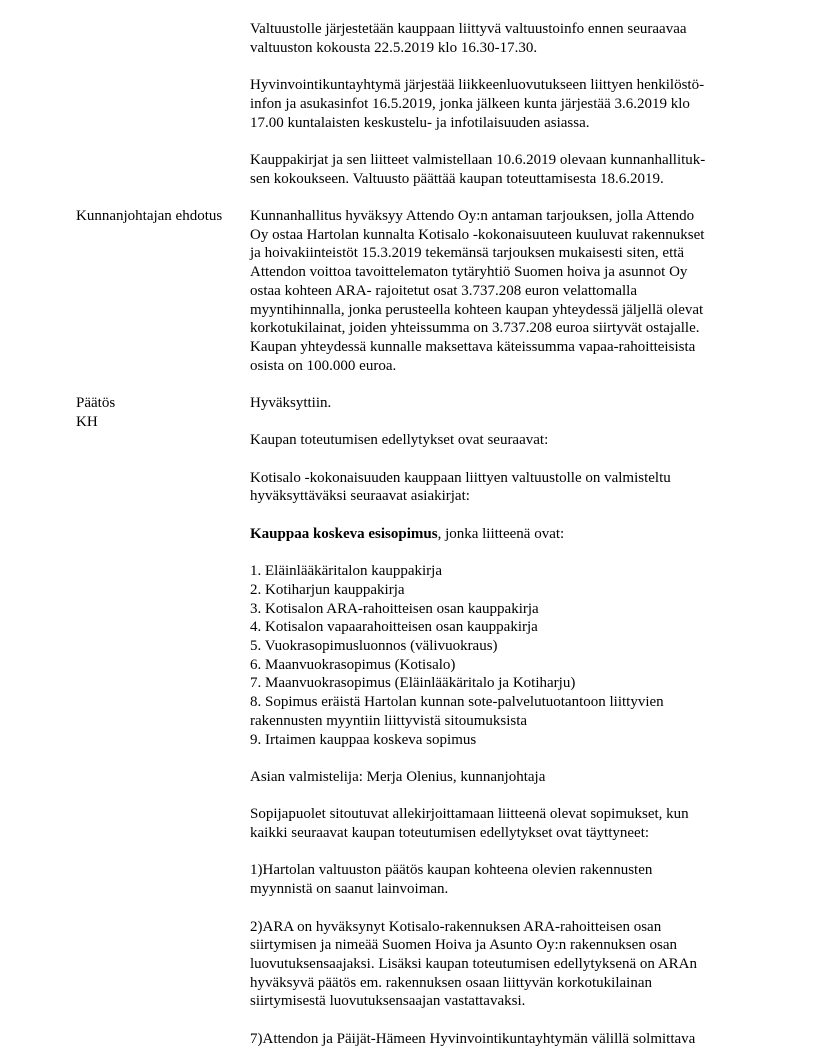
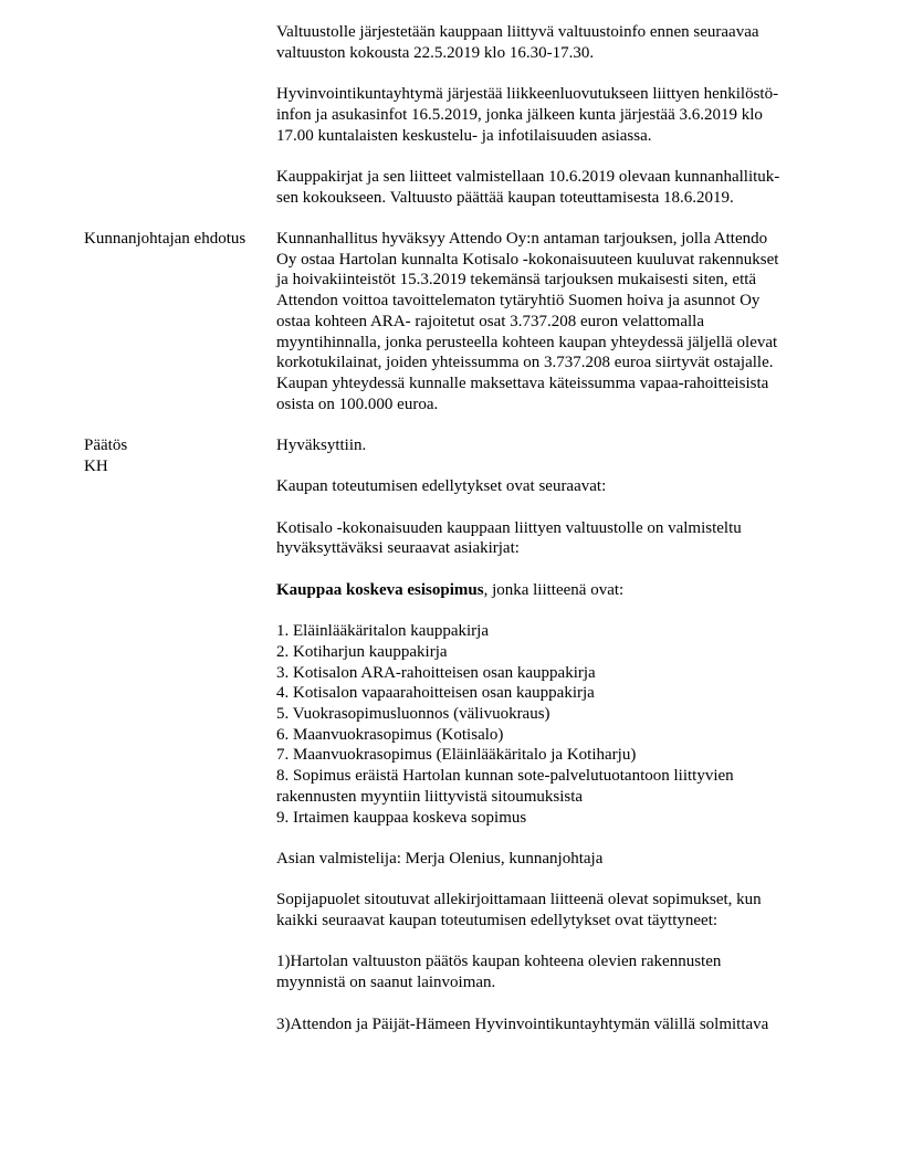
  Valtuustolle järjestetään kauppaan liittyvä valtuustoinfo ennen seuraavaa
  valtuuston kokousta 22.5.2019 klo 16.30-17.30.
  Hyvinvointikuntayhtymä järjestää liikkeenluovutukseen liittyen henkilöstö-
  infon ja asukasinfot 16.5.2019, jonka jälkeen kunta järjestää 3.6.2019 klo
  17.00 kuntalaisten keskustelu- ja infotilaisuuden asiassa.
  Kauppakirjat ja sen liitteet valmistellaan 10.6.2019 olevaan kunnanhallituk-
  sen kokoukseen. Valtuusto päättää kaupan toteuttamisesta 18.6.2019.
  Kunnanjohtajan ehdotus
  Kunnanhallitus hyväksyy Attendo Oy:n antaman tarjouksen, jolla Attendo
  Oy ostaa Hartolan kunnalta Kotisalo -kokonaisuuteen kuuluvat rakennukset
  ja hoivakiinteistöt 15.3.2019 tekemänsä tarjouksen mukaisesti siten, että
  Attendon voittoa tavoittelematon tytäryhtiö Suomen hoiva ja asunnot Oy
  ostaa kohteen ARA- rajoitetut osat 3.737.208 euron velattomalla
  myyntihinnalla, jonka perusteella kohteen kaupan yhteydessä jäljellä olevat
  korkotukilainat, joiden yhteissumma on 3.737.208 euroa siirtyvät ostajalle.
  Kaupan yhteydessä kunnalle maksettava käteissumma vapaa-rahoitteisista
  osista on 100.000 euroa.
  Päätös
  KH
  Hyväksyttiin.
  Kaupan toteutumisen edellytykset ovat seuraavat:
  Kotisalo -kokonaisuuden kauppaan liittyen valtuustolle on valmisteltu
  hyväksyttäväksi seuraavat asiakirjat:
  Kauppaa koskeva esisopimus, jonka liitteenä ovat:
  1. Eläinlääkäritalon kauppakirja
  2. Kotiharjun kauppakirja
  3. Kotisalon ARA-rahoitteisen osan kauppakirja
  4. Kotisalon vapaarahoitteisen osan kauppakirja
  5. Vuokrasopimusluonnos (välivuokraus)
  6. Maanvuokrasopimus (Kotisalo)
  7. Maanvuokrasopimus (Eläinlääkäritalo ja Kotiharju)
  8. Sopimus eräistä Hartolan kunnan sote-palvelutuotantoon liittyvien
  rakennusten myyntiin liittyvistä sitoumuksista
  9. Irtaimen kauppaa koskeva sopimus
  Asian valmistelija: Merja Olenius, kunnanjohtaja
  Sopijapuolet sitoutuvat allekirjoittamaan liitteenä olevat sopimukset, kun
  kaikki seuraavat kaupan toteutumisen edellytykset ovat täyttyneet:
  1)Hartolan valtuuston päätös kaupan kohteena olevien rakennusten
  myynnistä on saanut lainvoiman.
- 2)ARA on hyväksynyt Kotisalo-rakennuksen ARA-rahoitteisen osan
- siirtymisen ja nimeää Suomen Hoiva ja Asunto Oy:n rakennuksen osan
- luovutuksensaajaksi. Lisäksi kaupan toteutumisen edellytyksenä on ARAn
- hyväksyvä päätös em. rakennuksen osaan liittyvän korkotukilainan
- siirtymisestä luovutuksensaajan vastattavaksi.
- 7)Attendon ja Päijät-Hämeen Hyvinvointikuntayhtymän välillä solmittava
+ 3)Attendon ja Päijät-Hämeen Hyvinvointikuntayhtymän välillä solmittava
